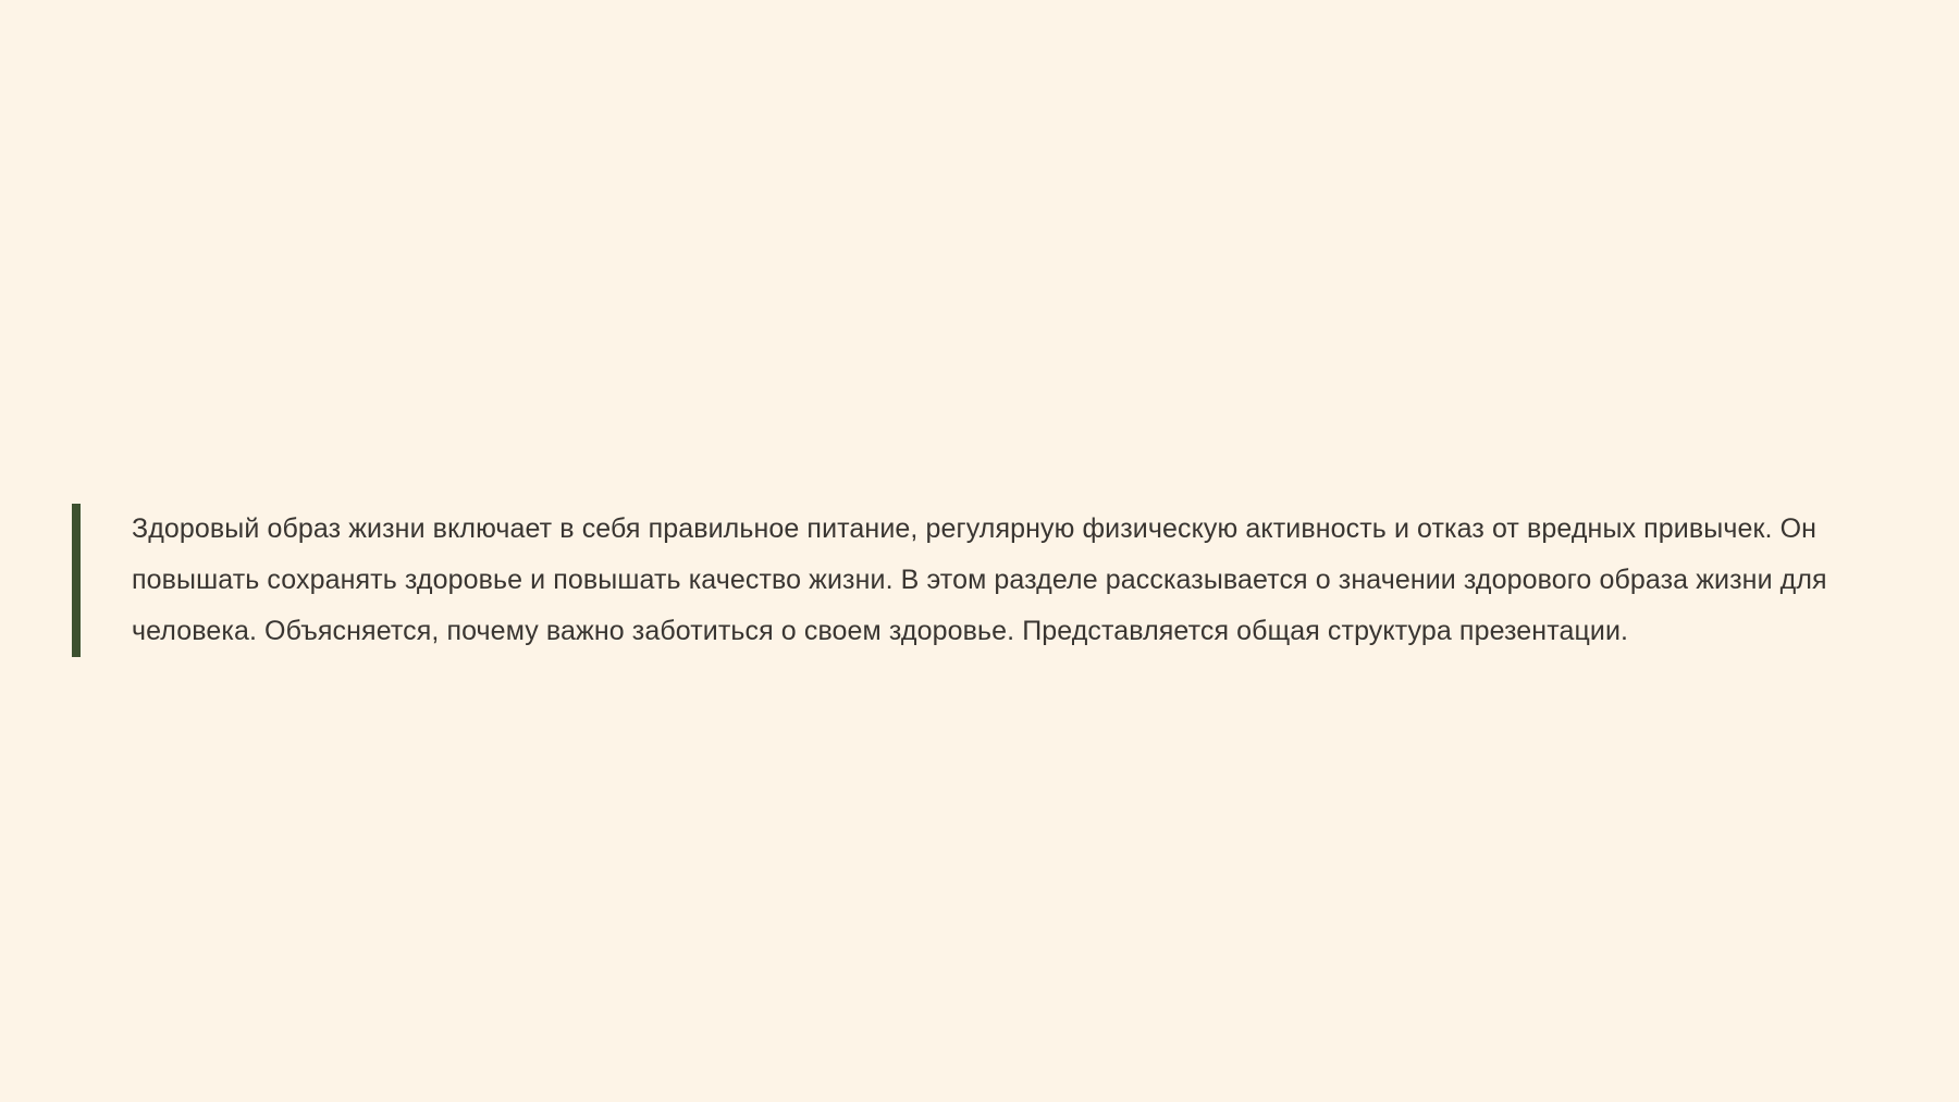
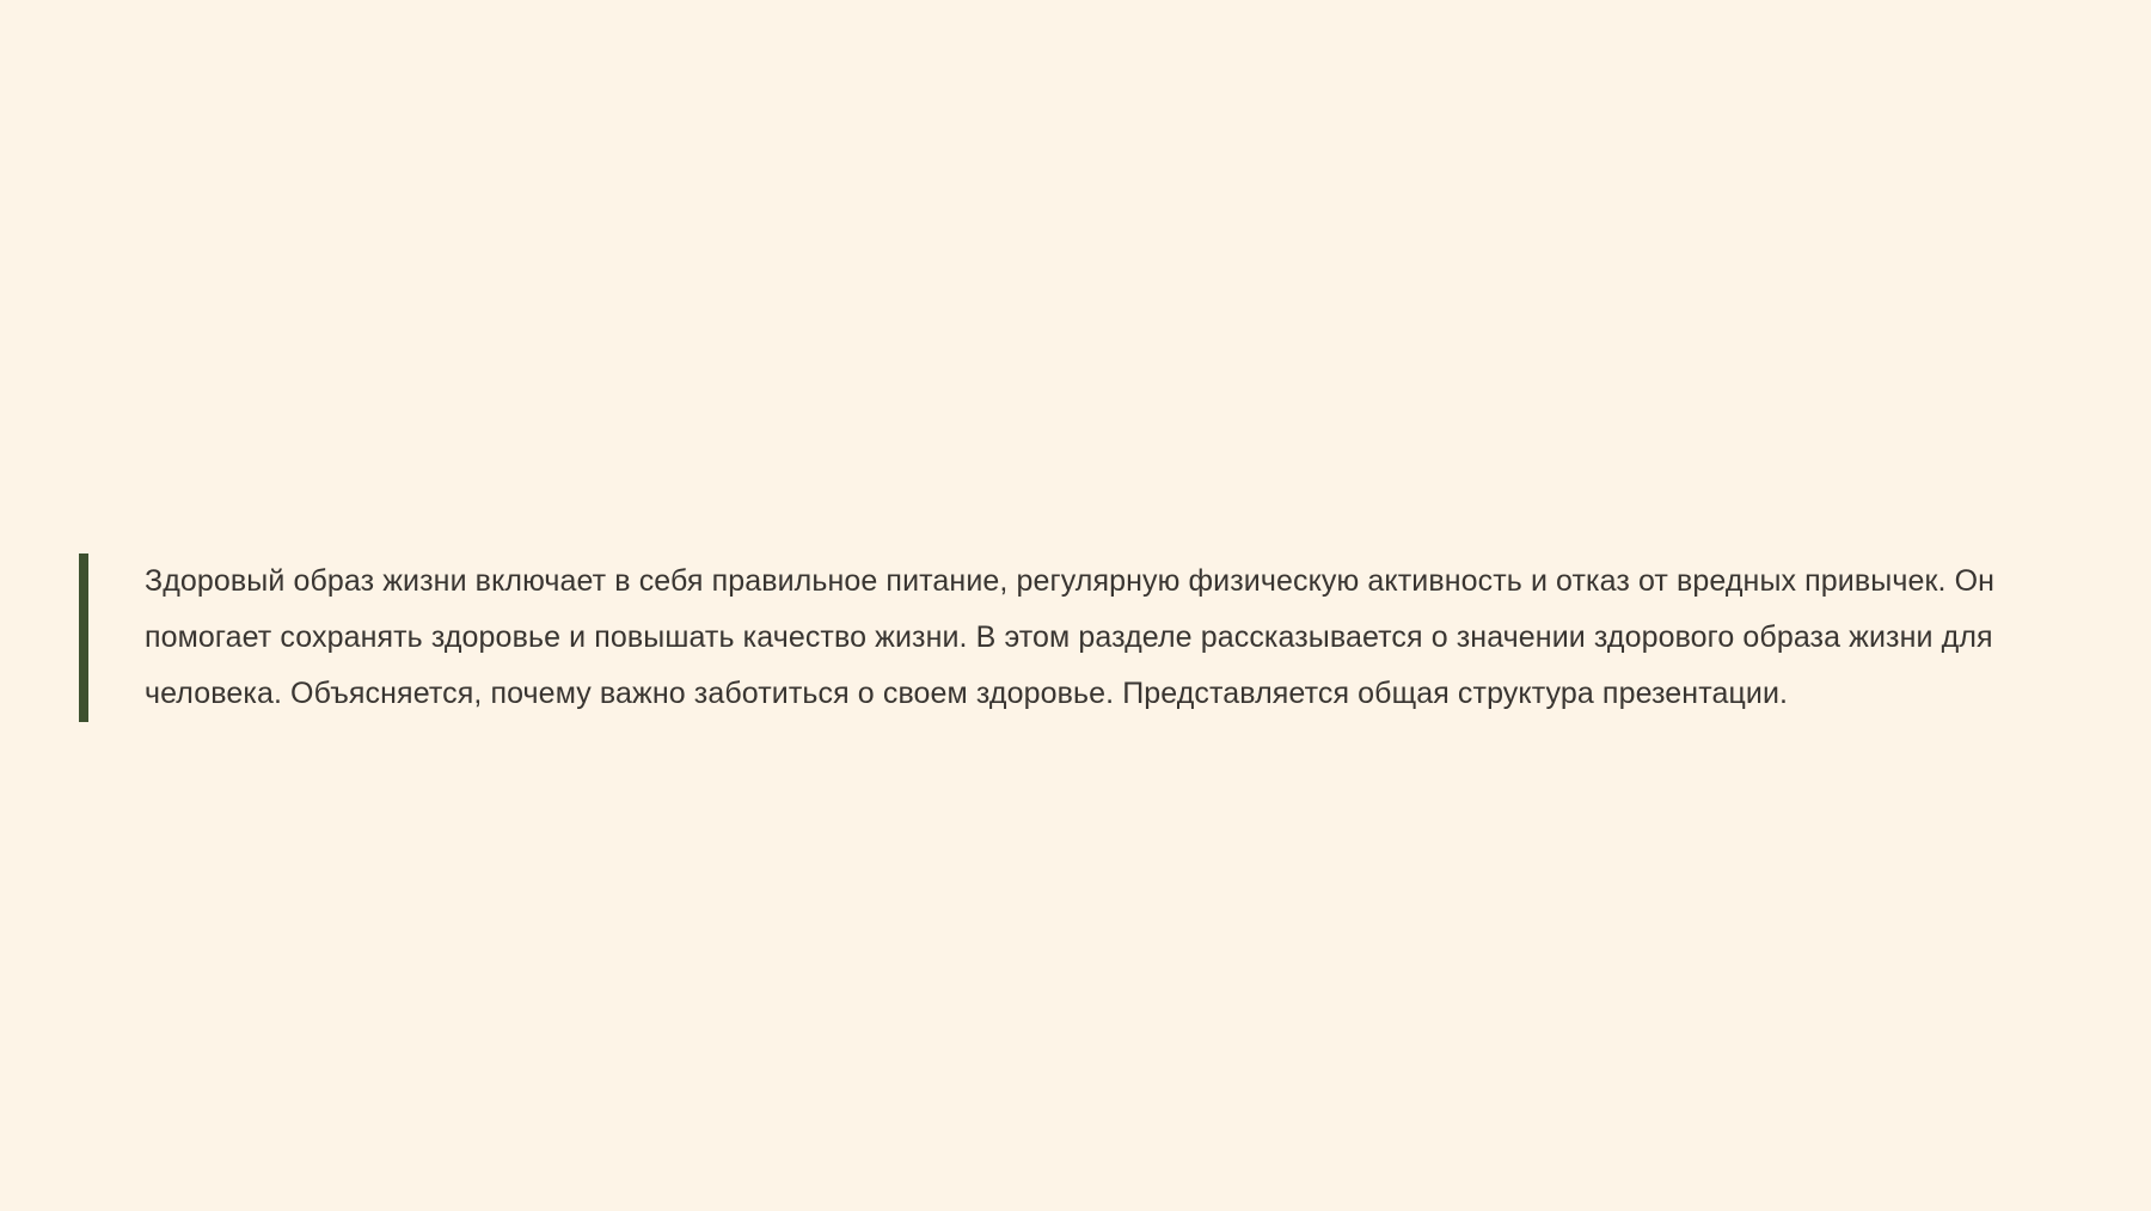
- Здоровый образ жизни включает в себя правильное питание, регулярную физическую активность и отказ от вредных привычек. Он повышать сохранять здоровье и повышать качество жизни. В этом разделе рассказывается о значении здорового образа жизни для человека. Объясняется, почему важно заботиться о своем здоровье. Представляется общая структура презентации.
+ Здоровый образ жизни включает в себя правильное питание, регулярную физическую активность и отказ от вредных привычек. Он помогает сохранять здоровье и повышать качество жизни. В этом разделе рассказывается о значении здорового образа жизни для человека. Объясняется, почему важно заботиться о своем здоровье. Представляется общая структура презентации.
